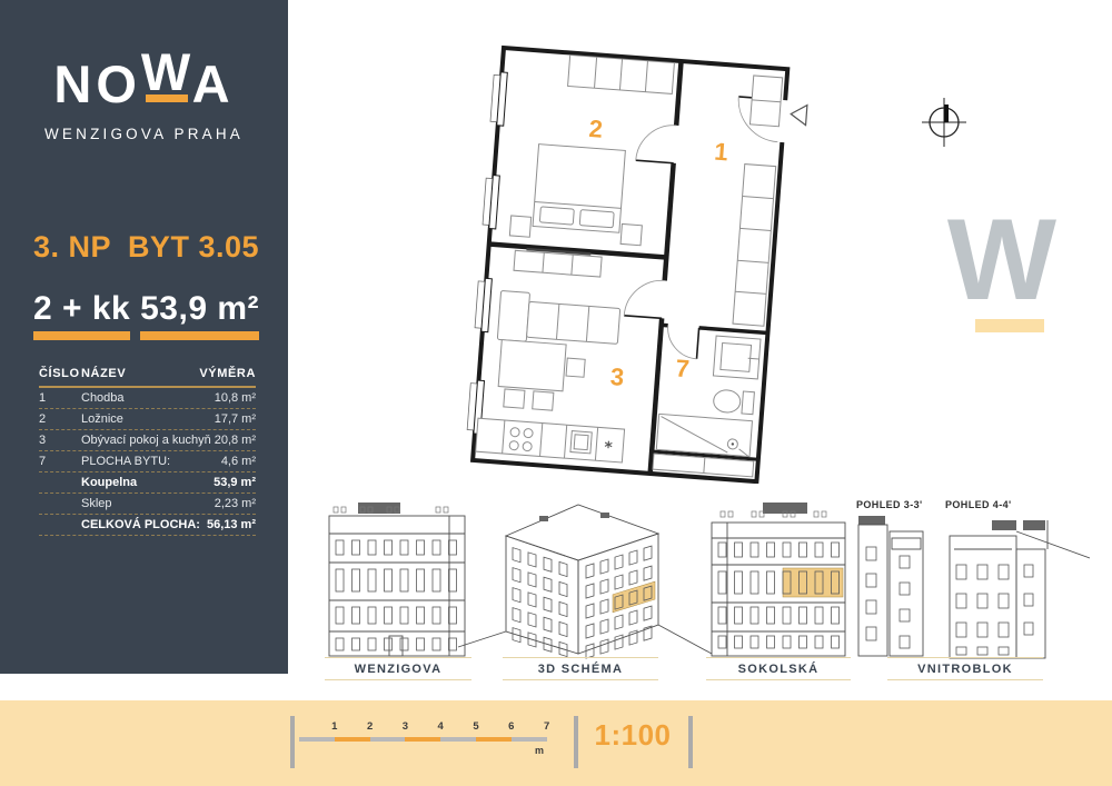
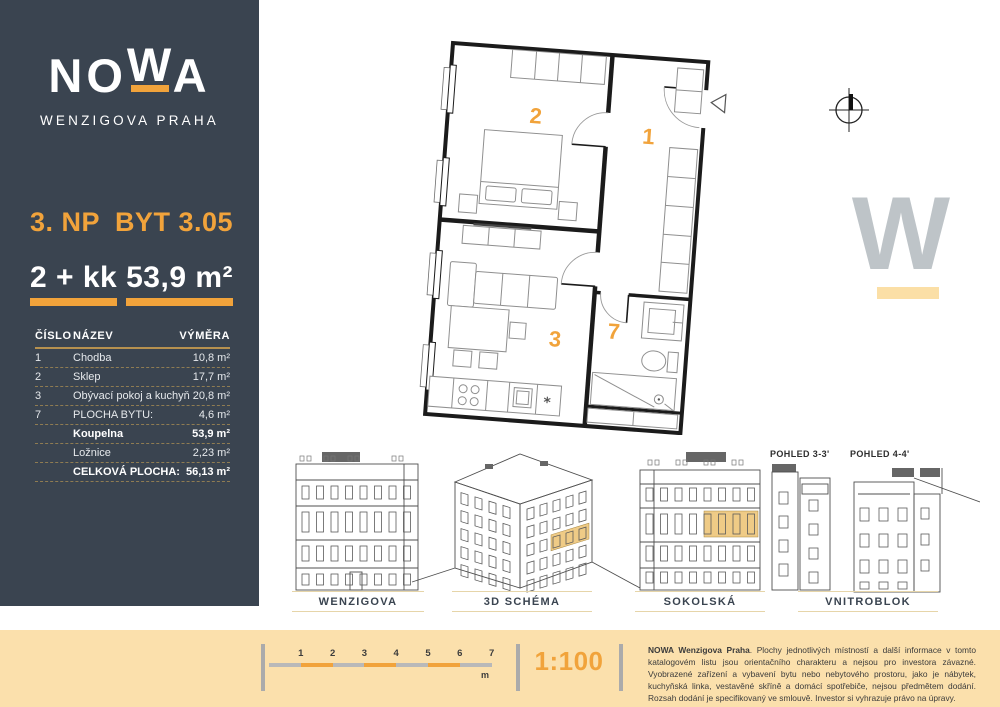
  NOWA
  WENZIGOVA PRAHA
  3. NP
  BYT 3.05
  2 + kk
  53,9 m²
  ČÍSLO
  NÁZEV
  VÝMĚRA
  1
  Chodba
  10,8 m²
  2
- Ložnice
+ Sklep
  17,7 m²
  3
  Obývací pokoj a kuchyň
  20,8 m²
  7
  PLOCHA BYTU:
  4,6 m²
  Koupelna
  53,9 m²
- Sklep
+ Ložnice
  2,23 m²
  CELKOVÁ PLOCHA:
  56,13 m²
  W
  POHLED 3-3'
  POHLED 4-4'
  WENZIGOVA
  3D SCHÉMA
  SOKOLSKÁ
  VNITROBLOK
  m
  1
  2
  3
  4
  5
  6
  7
  1:100
+ NOWA Wenzigova Praha. Plochy jednotlivých místností a další informace v tomto katalogovém listu jsou orientačního charakteru a nejsou pro investora závazné. Vyobrazené zařízení a vybavení bytu nebo nebytového prostoru, jako je nábytek, kuchyňská linka, vestavěné skříně a domácí spotřebiče, nejsou předmětem dodání. Rozsah dodání je specifikovaný ve smlouvě. Investor si vyhrazuje právo na úpravy.
